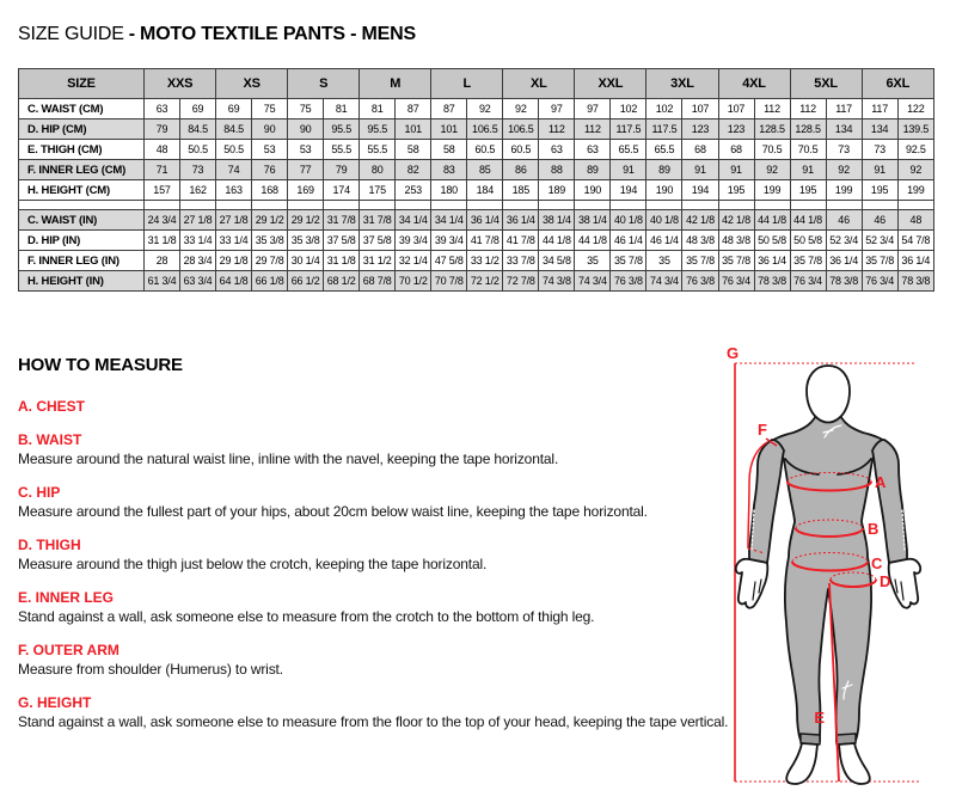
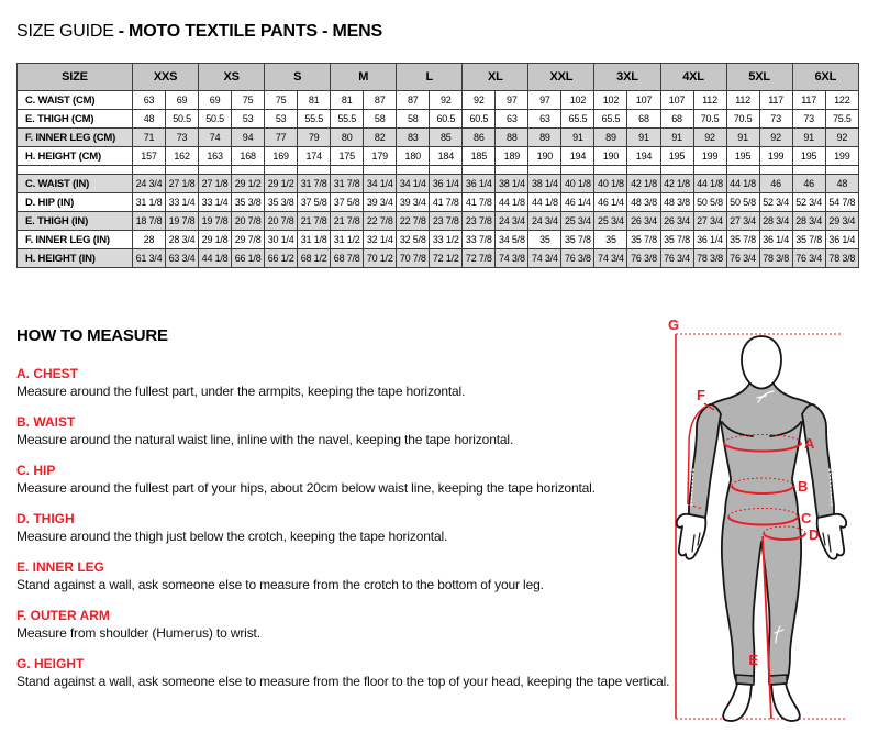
  SIZE GUIDE - MOTO TEXTILE PANTS - MENS
  SIZE	XXS	XS	S	M	L	XL	XXL	3XL	4XL	5XL	6XL
  C. WAIST (CM)	63	69	69	75	75	81	81	87	87	92	92	97	97	102	102	107	107	112	112	117	117	122
- D. HIP (CM)	79	84.5	84.5	90	90	95.5	95.5	101	101	106.5	106.5	112	112	117.5	117.5	123	123	128.5	128.5	134	134	139.5
- E. THIGH (CM)	48	50.5	50.5	53	53	55.5	55.5	58	58	60.5	60.5	63	63	65.5	65.5	68	68	70.5	70.5	73	73	92.5
+ E. THIGH (CM)	48	50.5	50.5	53	53	55.5	55.5	58	58	60.5	60.5	63	63	65.5	65.5	68	68	70.5	70.5	73	73	75.5
- F. INNER LEG (CM)	71	73	74	76	77	79	80	82	83	85	86	88	89	91	89	91	91	92	91	92	91	92
+ F. INNER LEG (CM)	71	73	74	94	77	79	80	82	83	85	86	88	89	91	89	91	91	92	91	92	91	92
- H. HEIGHT (CM)	157	162	163	168	169	174	175	253	180	184	185	189	190	194	190	194	195	199	195	199	195	199
+ H. HEIGHT (CM)	157	162	163	168	169	174	175	179	180	184	185	189	190	194	190	194	195	199	195	199	195	199
  C. WAIST (IN)	24 3/4	27 1/8	27 1/8	29 1/2	29 1/2	31 7/8	31 7/8	34 1/4	34 1/4	36 1/4	36 1/4	38 1/4	38 1/4	40 1/8	40 1/8	42 1/8	42 1/8	44 1/8	44 1/8	46	46	48
  D. HIP (IN)	31 1/8	33 1/4	33 1/4	35 3/8	35 3/8	37 5/8	37 5/8	39 3/4	39 3/4	41 7/8	41 7/8	44 1/8	44 1/8	46 1/4	46 1/4	48 3/8	48 3/8	50 5/8	50 5/8	52 3/4	52 3/4	54 7/8
+ E. THIGH (IN)	18 7/8	19 7/8	19 7/8	20 7/8	20 7/8	21 7/8	21 7/8	22 7/8	22 7/8	23 7/8	23 7/8	24 3/4	24 3/4	25 3/4	25 3/4	26 3/4	26 3/4	27 3/4	27 3/4	28 3/4	28 3/4	29 3/4
- F. INNER LEG (IN)	28	28 3/4	29 1/8	29 7/8	30 1/4	31 1/8	31 1/2	32 1/4	47 5/8	33 1/2	33 7/8	34 5/8	35	35 7/8	35	35 7/8	35 7/8	36 1/4	35 7/8	36 1/4	35 7/8	36 1/4
+ F. INNER LEG (IN)	28	28 3/4	29 1/8	29 7/8	30 1/4	31 1/8	31 1/2	32 1/4	32 5/8	33 1/2	33 7/8	34 5/8	35	35 7/8	35	35 7/8	35 7/8	36 1/4	35 7/8	36 1/4	35 7/8	36 1/4
- H. HEIGHT (IN)	61 3/4	63 3/4	64 1/8	66 1/8	66 1/2	68 1/2	68 7/8	70 1/2	70 7/8	72 1/2	72 7/8	74 3/8	74 3/4	76 3/8	74 3/4	76 3/8	76 3/4	78 3/8	76 3/4	78 3/8	76 3/4	78 3/8
+ H. HEIGHT (IN)	61 3/4	63 3/4	44 1/8	66 1/8	66 1/2	68 1/2	68 7/8	70 1/2	70 7/8	72 1/2	72 7/8	74 3/8	74 3/4	76 3/8	74 3/4	76 3/8	76 3/4	78 3/8	76 3/4	78 3/8	76 3/4	78 3/8
  HOW TO MEASURE
  A. CHEST
+ Measure around the fullest part, under the armpits, keeping the tape horizontal.
  B. WAIST
  Measure around the natural waist line, inline with the navel, keeping the tape horizontal.
  C. HIP
  Measure around the fullest part of your hips, about 20cm below waist line, keeping the tape horizontal.
  D. THIGH
  Measure around the thigh just below the crotch, keeping the tape horizontal.
  E. INNER LEG
- Stand against a wall, ask someone else to measure from the crotch to the bottom of thigh leg.
+ Stand against a wall, ask someone else to measure from the crotch to the bottom of your leg.
  F. OUTER ARM
  Measure from shoulder (Humerus) to wrist.
  G. HEIGHT
  Stand against a wall, ask someone else to measure from the floor to the top of your head, keeping the tape vertical
  G
  F
  A
  B
  C
  D
  E
